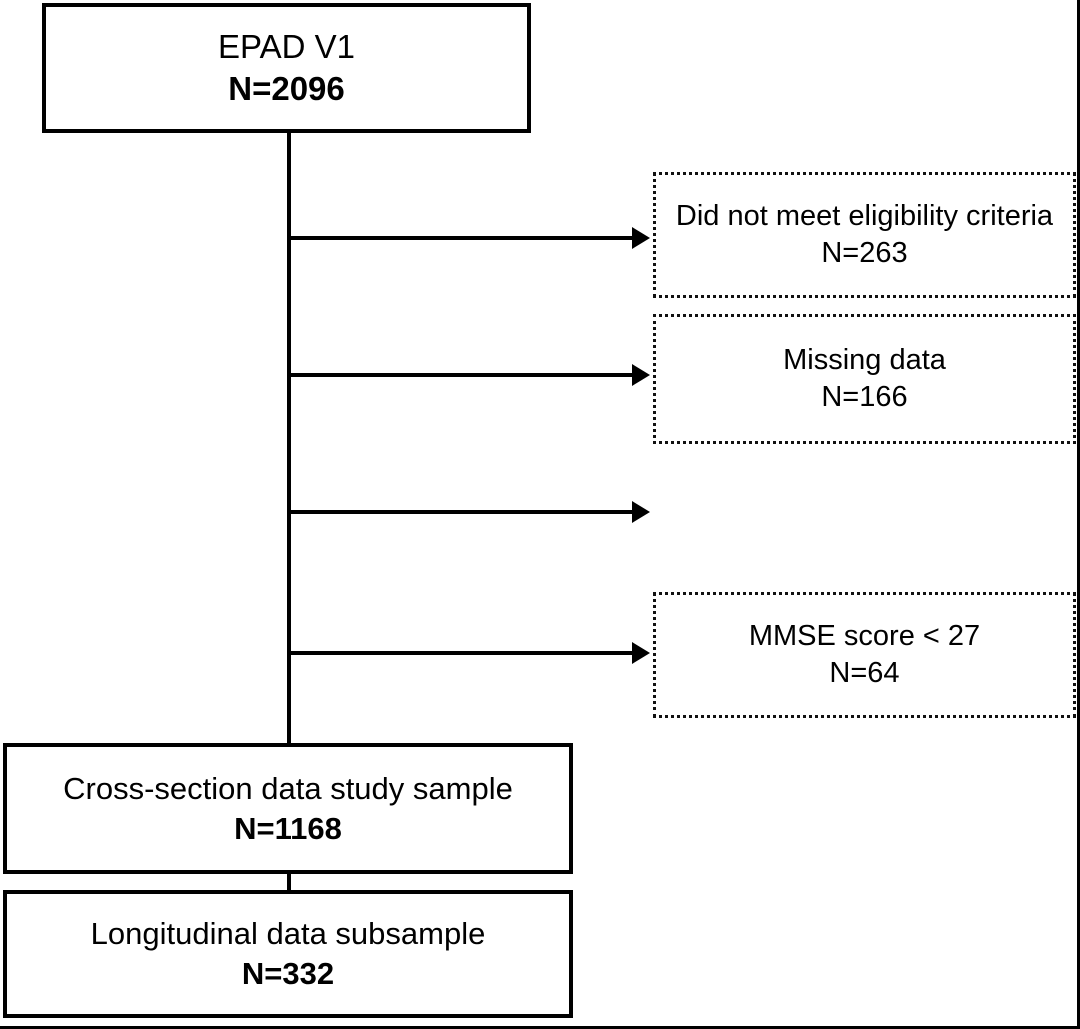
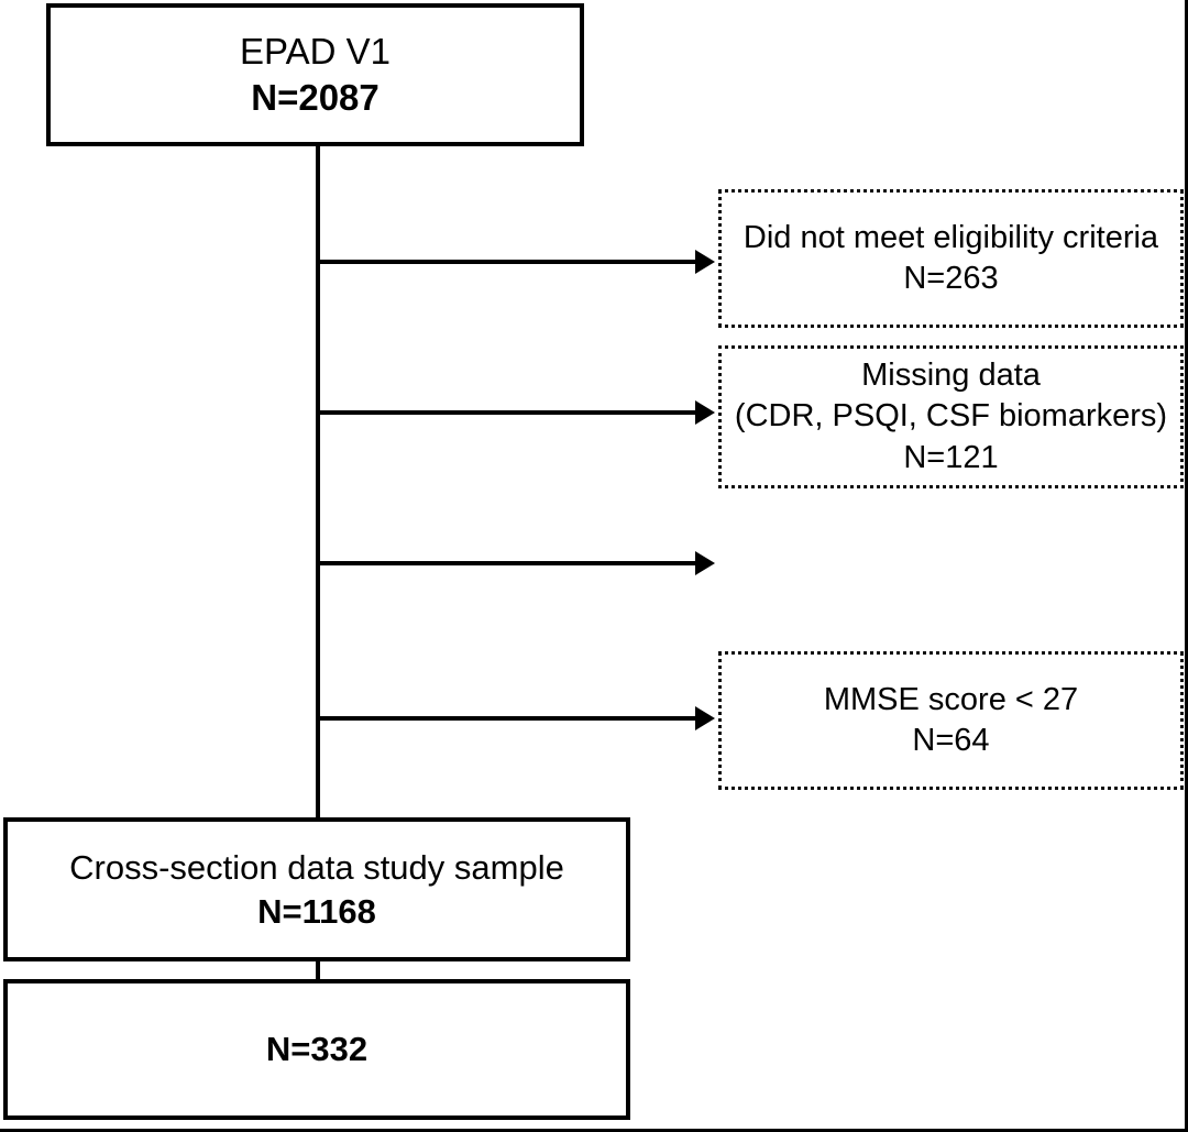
  EPAD V1
- N=2096
+ N=2087
  Did not meet eligibility criteria
  N=263
  Missing data
+ (CDR, PSQI, CSF biomarkers)
- N=166
+ N=121
  MMSE score < 27
  N=64
  Cross-section data study sample
  N=1168
- Longitudinal data subsample
  N=332
